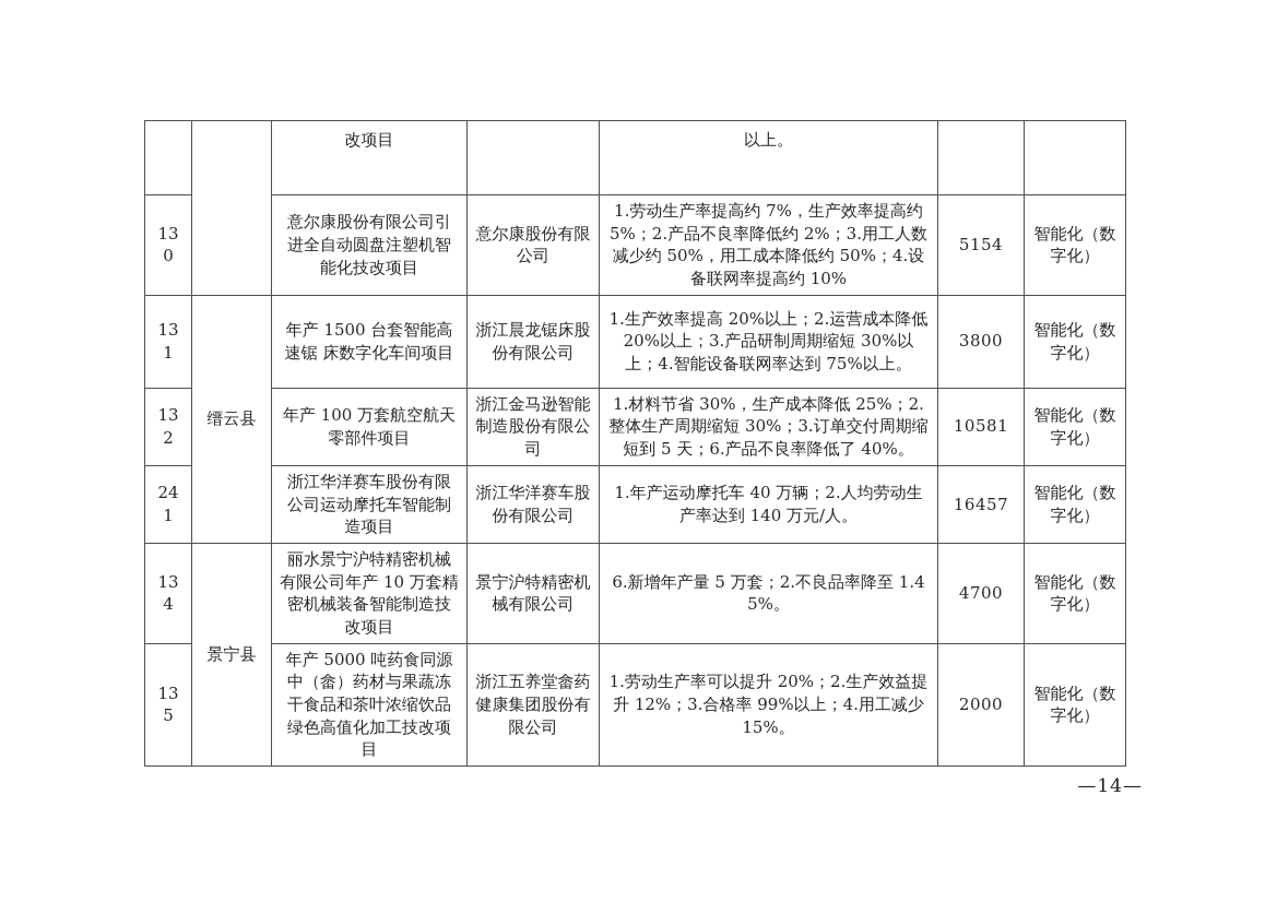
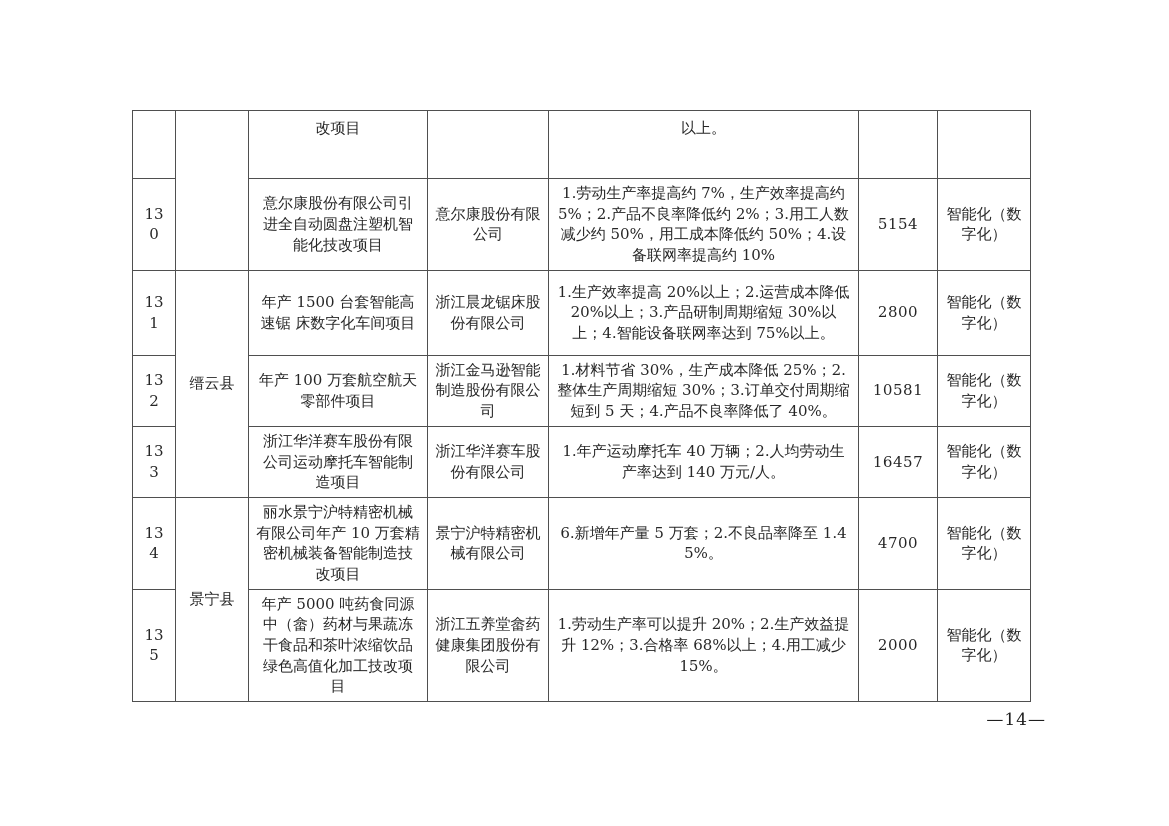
  		改项目		以上。
  130	意尔康股份有限公司引进全自动圆盘注塑机智能化技改项目	意尔康股份有限公司	1.劳动生产率提高约 7%，生产效率提高约 5%；2.产品不良率降低约 2%；3.用工人数减少约 50%，用工成本降低约 50%；4.设备联网率提高约 10%	5154	智能化（数字化）
- 131	缙云县	年产 1500 台套智能高速锯 床数字化车间项目	浙江晨龙锯床股份有限公司	1.生产效率提高 20%以上；2.运营成本降低 20%以上；3.产品研制周期缩短 30%以上；4.智能设备联网率达到 75%以上。	3800	智能化（数字化）
+ 131	缙云县	年产 1500 台套智能高速锯 床数字化车间项目	浙江晨龙锯床股份有限公司	1.生产效率提高 20%以上；2.运营成本降低 20%以上；3.产品研制周期缩短 30%以上；4.智能设备联网率达到 75%以上。	2800	智能化（数字化）
- 132	年产 100 万套航空航天零部件项目	浙江金马逊智能制造股份有限公司	1.材料节省 30%，生产成本降低 25%；2.整体生产周期缩短 30%；3.订单交付周期缩短到 5 天；6.产品不良率降低了 40%。	10581	智能化（数字化）
+ 132	年产 100 万套航空航天零部件项目	浙江金马逊智能制造股份有限公司	1.材料节省 30%，生产成本降低 25%；2.整体生产周期缩短 30%；3.订单交付周期缩短到 5 天；4.产品不良率降低了 40%。	10581	智能化（数字化）
- 241	浙江华洋赛车股份有限公司运动摩托车智能制造项目	浙江华洋赛车股份有限公司	1.年产运动摩托车 40 万辆；2.人均劳动生产率达到 140 万元/人。	16457	智能化（数字化）
+ 133	浙江华洋赛车股份有限公司运动摩托车智能制造项目	浙江华洋赛车股份有限公司	1.年产运动摩托车 40 万辆；2.人均劳动生产率达到 140 万元/人。	16457	智能化（数字化）
  134	景宁县	丽水景宁沪特精密机械有限公司年产 10 万套精密机械装备智能制造技改项目	景宁沪特精密机械有限公司	6.新增年产量 5 万套；2.不良品率降至 1.45%。	4700	智能化（数字化）
- 135	年产 5000 吨药食同源中（畲）药材与果蔬冻干食品和茶叶浓缩饮品绿色高值化加工技改项目	浙江五养堂畲药健康集团股份有限公司	1.劳动生产率可以提升 20%；2.生产效益提升 12%；3.合格率 99%以上；4.用工减少 15%。	2000	智能化（数字化）
+ 135	年产 5000 吨药食同源中（畲）药材与果蔬冻干食品和茶叶浓缩饮品绿色高值化加工技改项目	浙江五养堂畲药健康集团股份有限公司	1.劳动生产率可以提升 20%；2.生产效益提升 12%；3.合格率 68%以上；4.用工减少 15%。	2000	智能化（数字化）
  —14—
